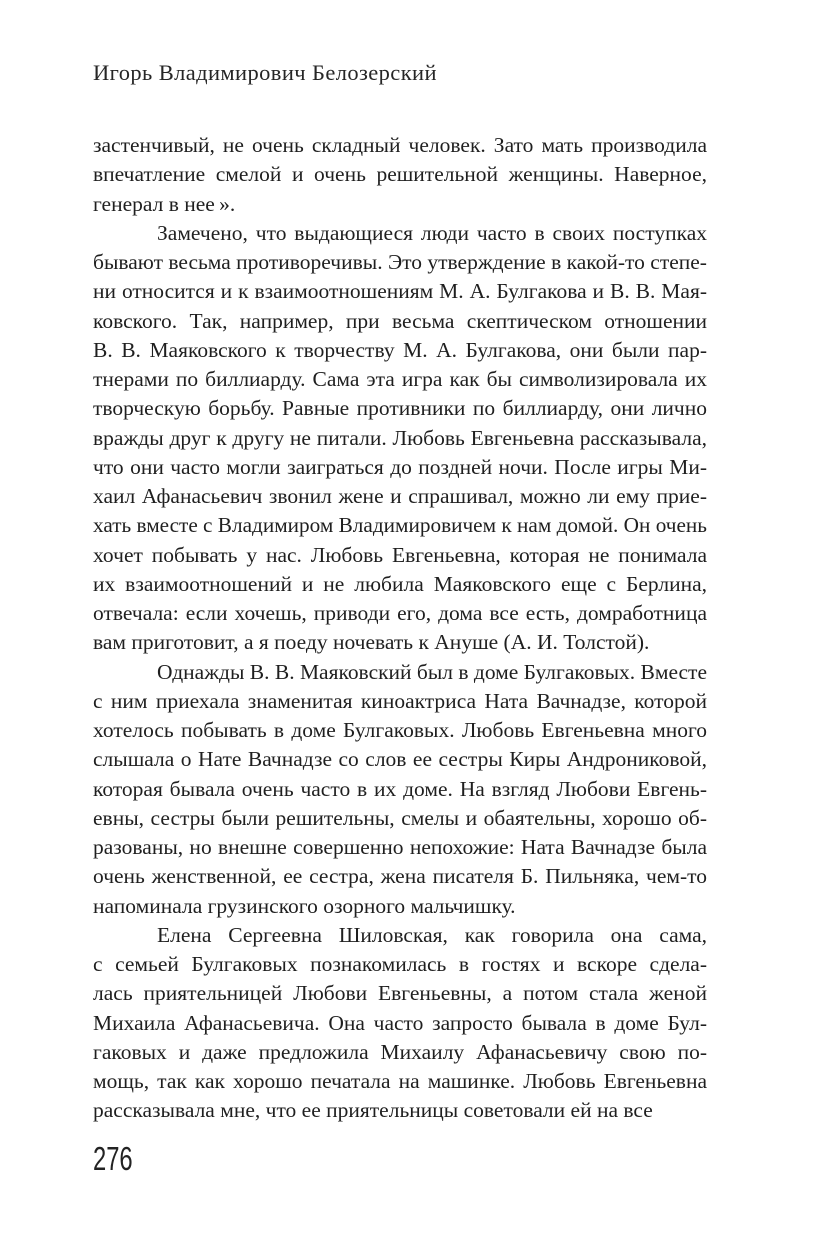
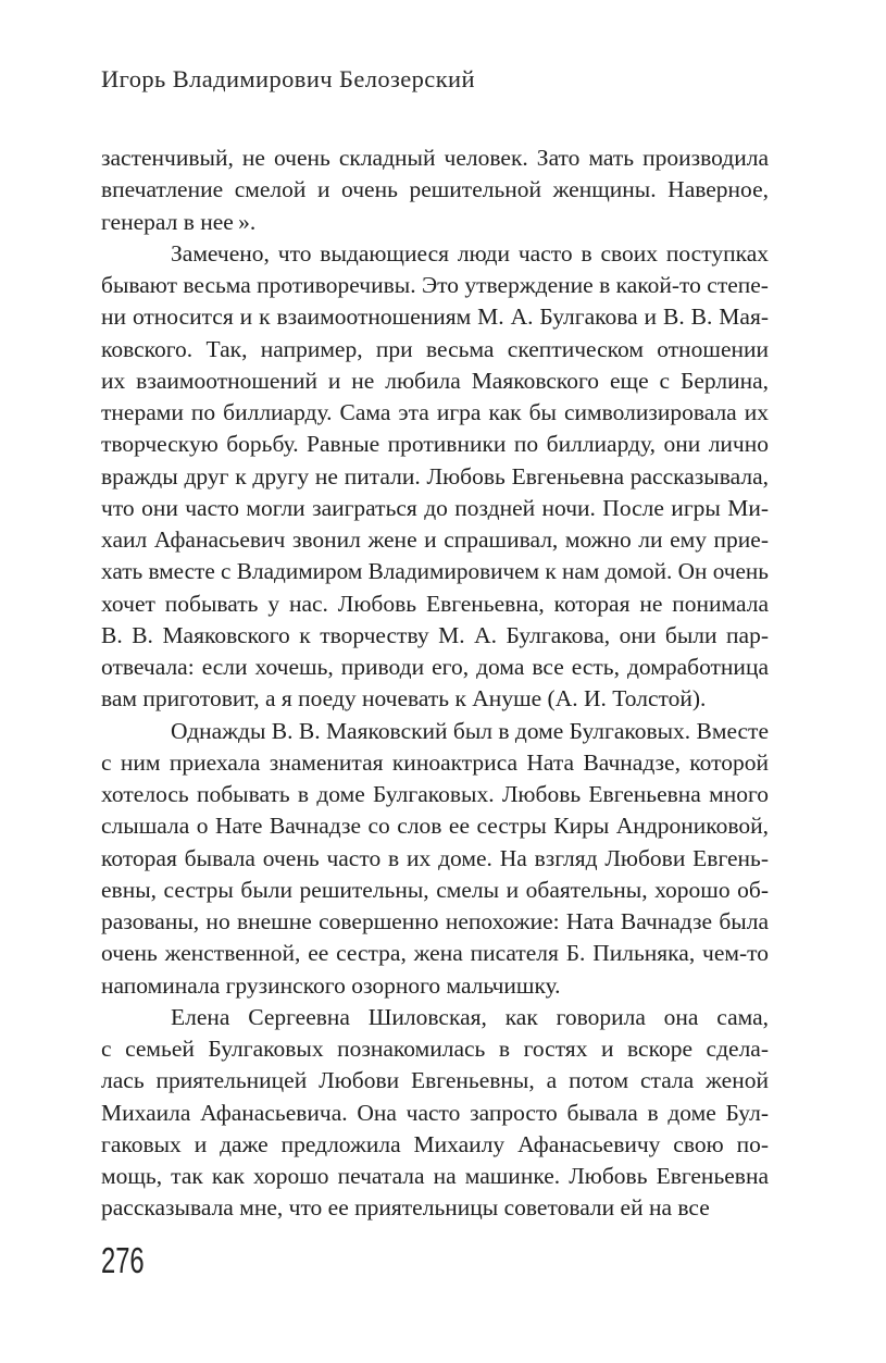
  Игорь Владимирович Белозерский
  застенчивый, не очень складный человек. Зато мать производила
  впечатление смелой и очень решительной женщины. Наверное,
  генерал в нее ».
  Замечено, что выдающиеся люди часто в своих поступках
  бывают весьма противоречивы. Это утверждение в какой-то степе-
  ни относится и к взаимоотношениям М. А. Булгакова и В. В. Мая-
  ковского. Так, например, при весьма скептическом отношении
- В. В. Маяковского к творчеству М. А. Булгакова, они были пар-
+ их взаимоотношений и не любила Маяковского еще с Берлина,
  тнерами по биллиарду. Сама эта игра как бы символизировала их
  творческую борьбу. Равные противники по биллиарду, они лично
  вражды друг к другу не питали. Любовь Евгеньевна рассказывала,
  что они часто могли заиграться до поздней ночи. После игры Ми-
  хаил Афанасьевич звонил жене и спрашивал, можно ли ему прие-
  хать вместе с Владимиром Владимировичем к нам домой. Он очень
  хочет побывать у нас. Любовь Евгеньевна, которая не понимала
- их взаимоотношений и не любила Маяковского еще с Берлина,
+ В. В. Маяковского к творчеству М. А. Булгакова, они были пар-
  отвечала: если хочешь, приводи его, дома все есть, домработница
  вам приготовит, а я поеду ночевать к Ануше (А. И. Толстой).
  Однажды В. В. Маяковский был в доме Булгаковых. Вместе
  с ним приехала знаменитая киноактриса Ната Вачнадзе, которой
  хотелось побывать в доме Булгаковых. Любовь Евгеньевна много
  слышала о Нате Вачнадзе со слов ее сестры Киры Андрониковой,
  которая бывала очень часто в их доме. На взгляд Любови Евгень-
  евны, сестры были решительны, смелы и обаятельны, хорошо об-
  разованы, но внешне совершенно непохожие: Ната Вачнадзе была
  очень женственной, ее сестра, жена писателя Б. Пильняка, чем-то
  напоминала грузинского озорного мальчишку.
  Елена Сергеевна Шиловская, как говорила она сама,
  с семьей Булгаковых познакомилась в гостях и вскоре сдела-
  лась приятельницей Любови Евгеньевны, а потом стала женой
  Михаила Афанасьевича. Она часто запросто бывала в доме Бул-
  гаковых и даже предложила Михаилу Афанасьевичу свою по-
  мощь, так как хорошо печатала на машинке. Любовь Евгеньевна
  рассказывала мне, что ее приятельницы советовали ей на все
  276
